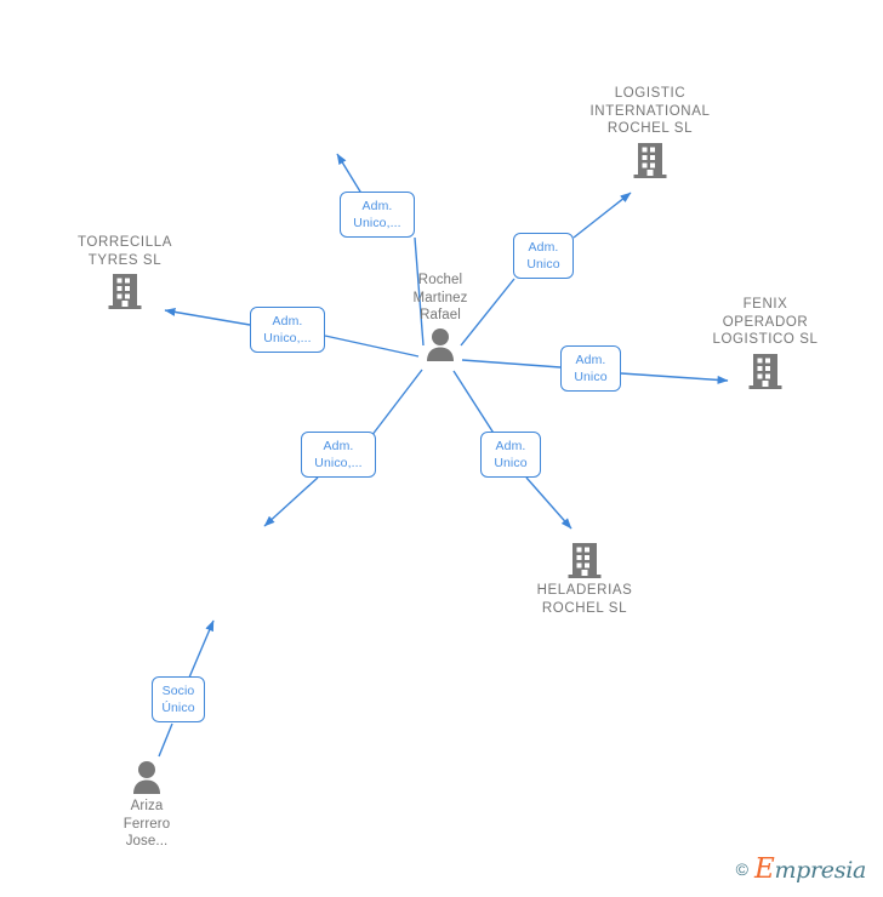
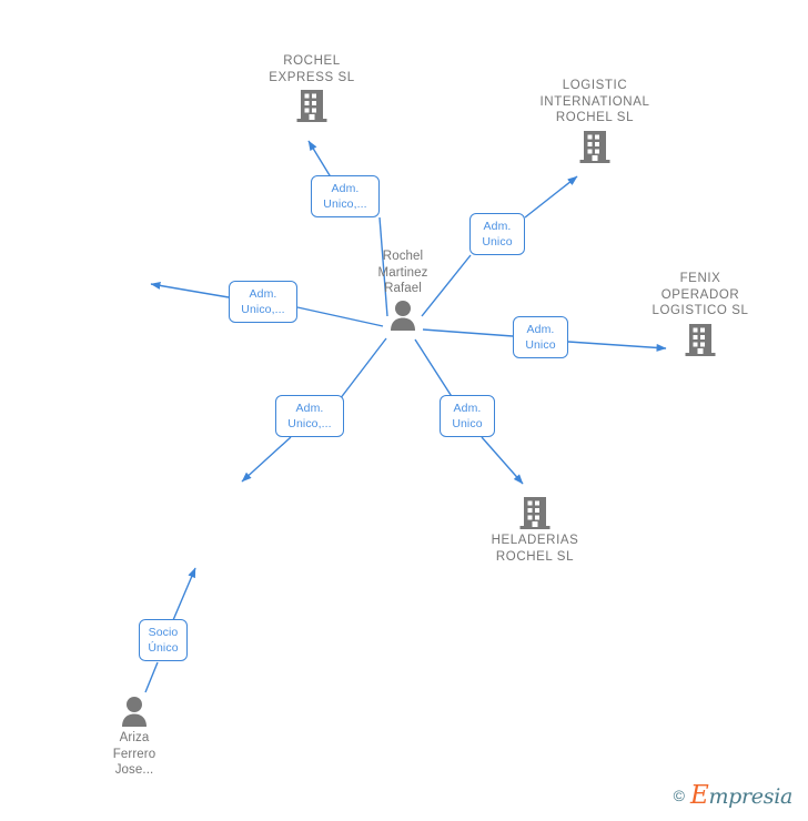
  Adm.
  Unico,...
  Adm.
  Unico
  Adm.
  Unico,...
  Adm.
  Unico
  Adm.
  Unico,...
  Adm.
  Unico
  Socio
  Único
+ ROCHEL
+ EXPRESS SL
  LOGISTIC
  INTERNATIONAL
  ROCHEL SL
- TORRECILLA
- TYRES SL
  FENIX
  OPERADOR
  LOGISTICO SL
  Rochel
  Martinez
  Rafael
  HELADERIAS
  ROCHEL SL
  Ariza
  Ferrero
  Jose...
  ©
  Empresia
